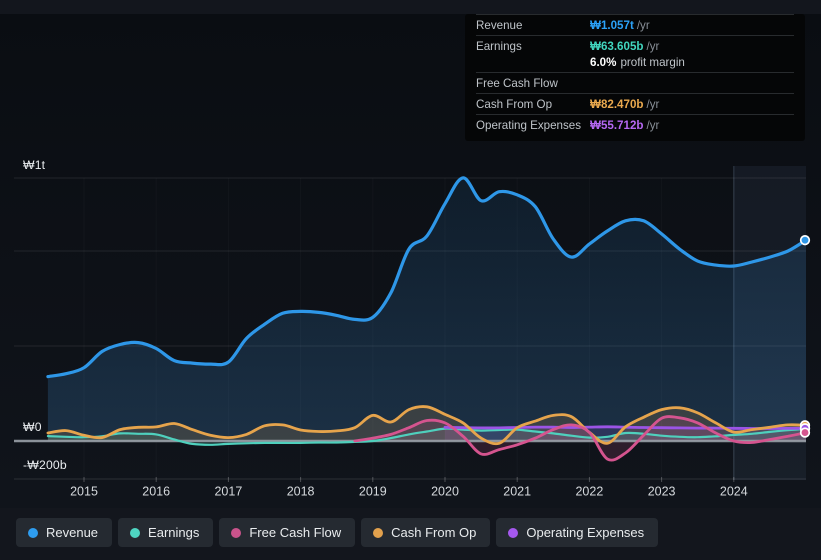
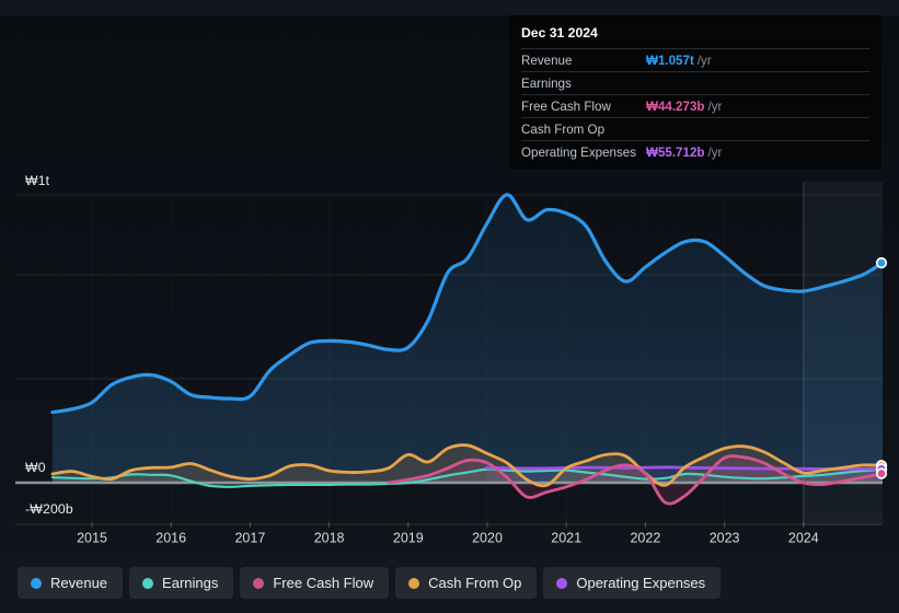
  2015
  2016
  2017
  2018
  2019
  2020
  2021
  2022
  2023
  2024
  ₩1t
  ₩0
  -₩200b
+ Dec 31 2024
  Revenue
  ₩1.057t /yr
  Earnings
- ₩63.605b /yr
- 6.0% profit margin
  Free Cash Flow
+ ₩44.273b /yr
  Cash From Op
- ₩82.470b /yr
  Operating Expenses
  ₩55.712b /yr
  Revenue
  Earnings
  Free Cash Flow
  Cash From Op
  Operating Expenses
